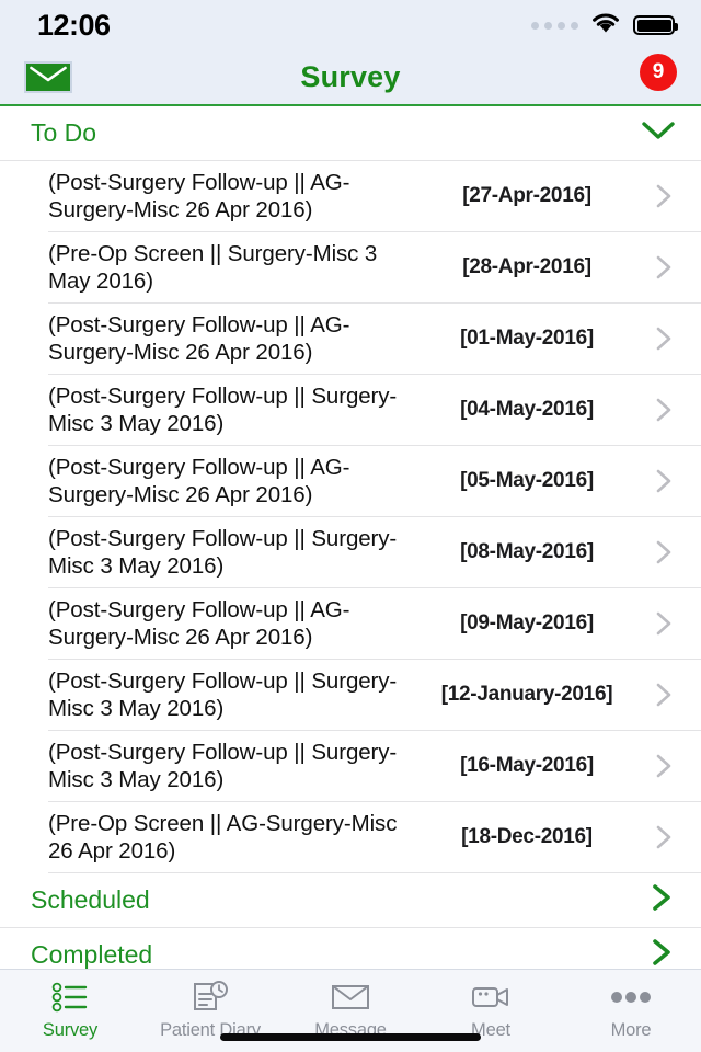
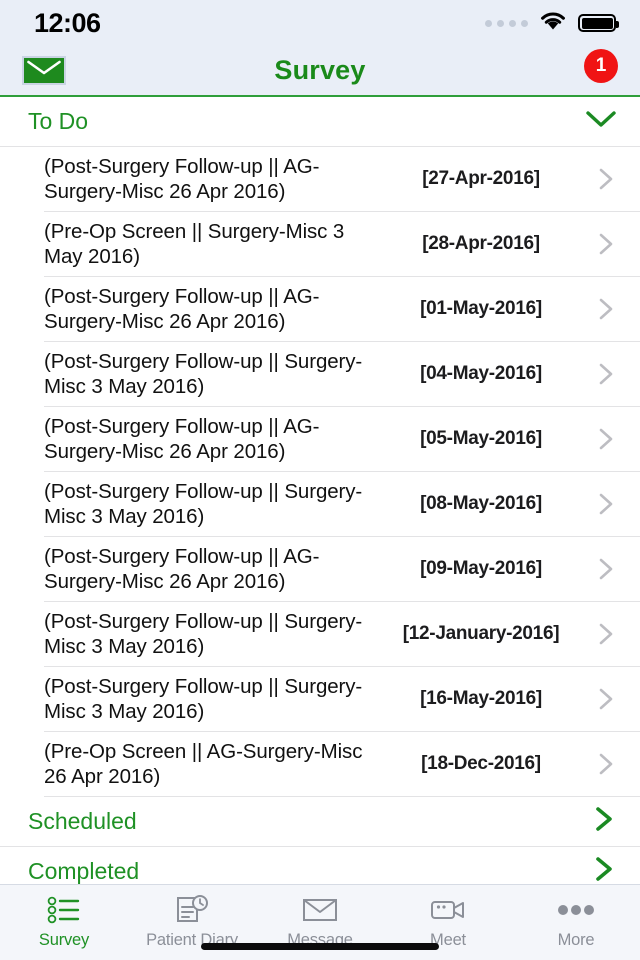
  12:06
  Survey
- 9
+ 1
  To Do
  (Post-Surgery Follow-up || AG-Surgery-Misc 26 Apr 2016)
  [27-Apr-2016]
  (Pre-Op Screen || Surgery-Misc 3 May 2016)
  [28-Apr-2016]
  (Post-Surgery Follow-up || AG-Surgery-Misc 26 Apr 2016)
  [01-May-2016]
  (Post-Surgery Follow-up || Surgery-Misc 3 May 2016)
  [04-May-2016]
  (Post-Surgery Follow-up || AG-Surgery-Misc 26 Apr 2016)
  [05-May-2016]
  (Post-Surgery Follow-up || Surgery-Misc 3 May 2016)
  [08-May-2016]
  (Post-Surgery Follow-up || AG-Surgery-Misc 26 Apr 2016)
  [09-May-2016]
  (Post-Surgery Follow-up || Surgery-Misc 3 May 2016)
  [12-January-2016]
  (Post-Surgery Follow-up || Surgery-Misc 3 May 2016)
  [16-May-2016]
  (Pre-Op Screen || AG-Surgery-Misc 26 Apr 2016)
  [18-Dec-2016]
  Scheduled
  Completed
  Survey
  Patient Diary
  Message
  Meet
  More
